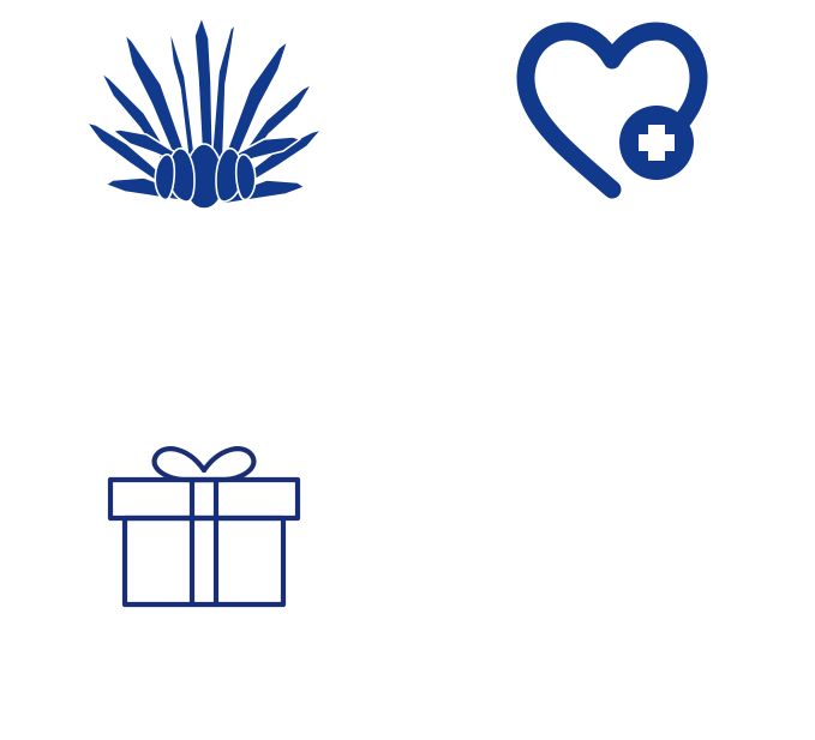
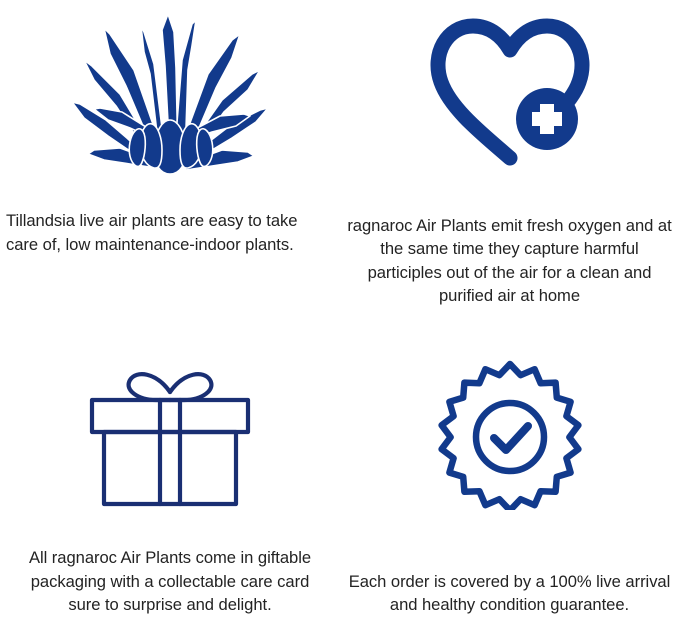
+ Tillandsia live air plants are easy to take care of, low maintenance-indoor plants.
+ ragnaroc Air Plants emit fresh oxygen and at the same time they capture harmful participles out of the air for a clean and purified air at home
+ All ragnaroc Air Plants come in giftable packaging with a collectable care card sure to surprise and delight.
+ Each order is covered by a 100% live arrival and healthy condition guarantee.
